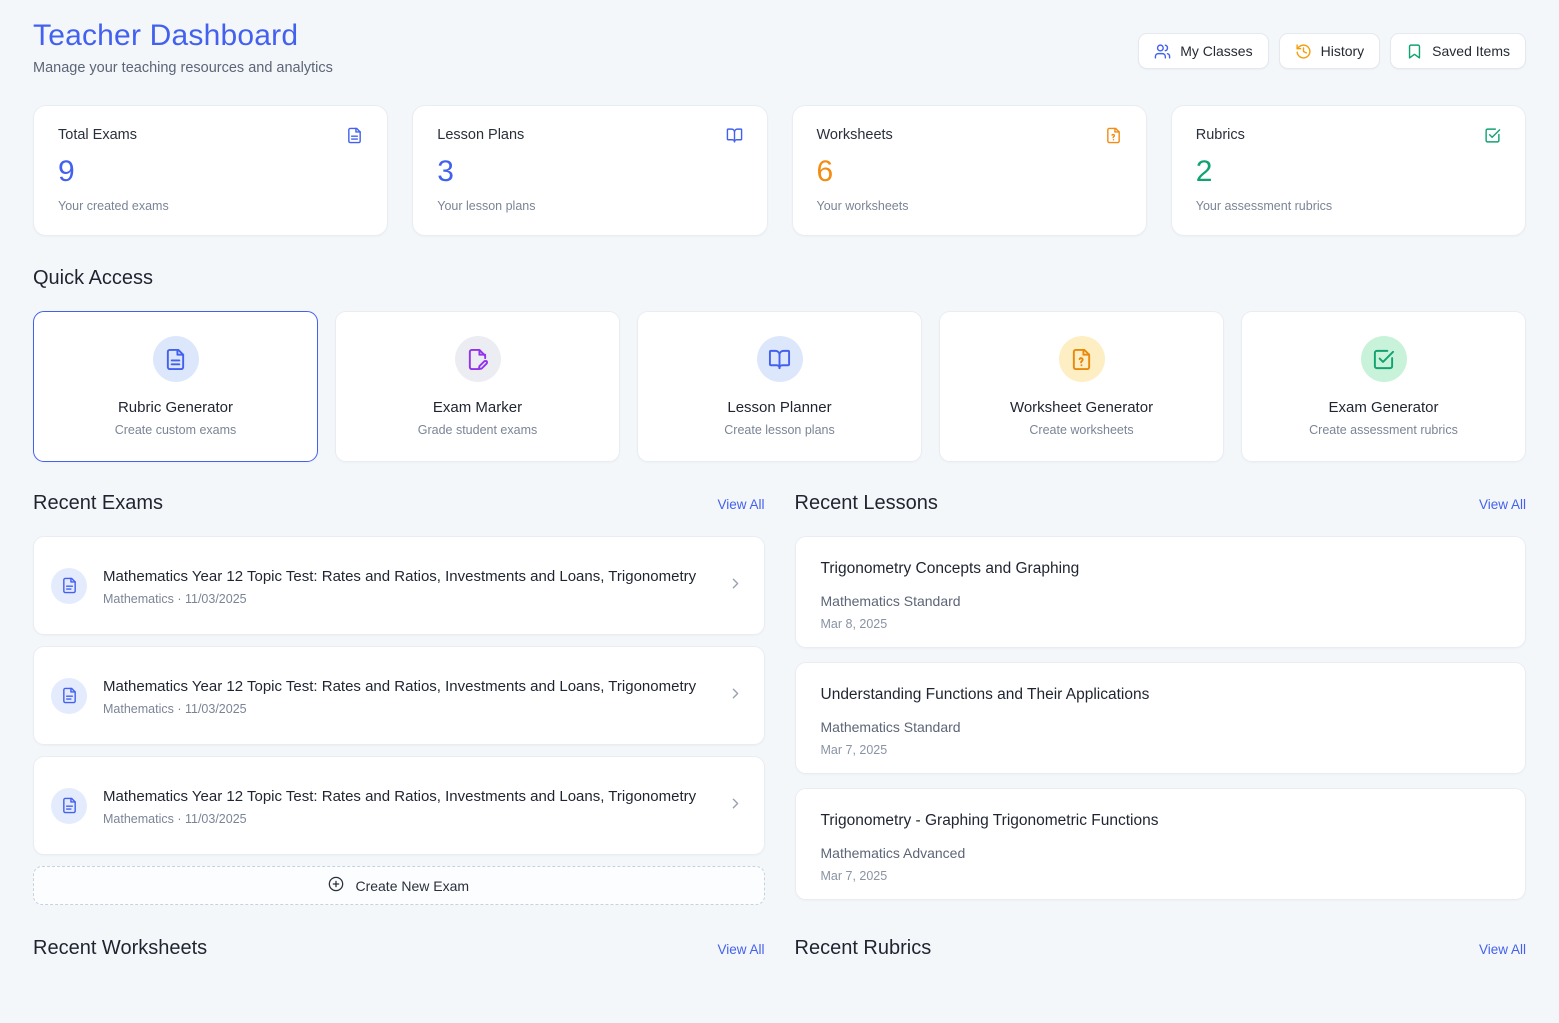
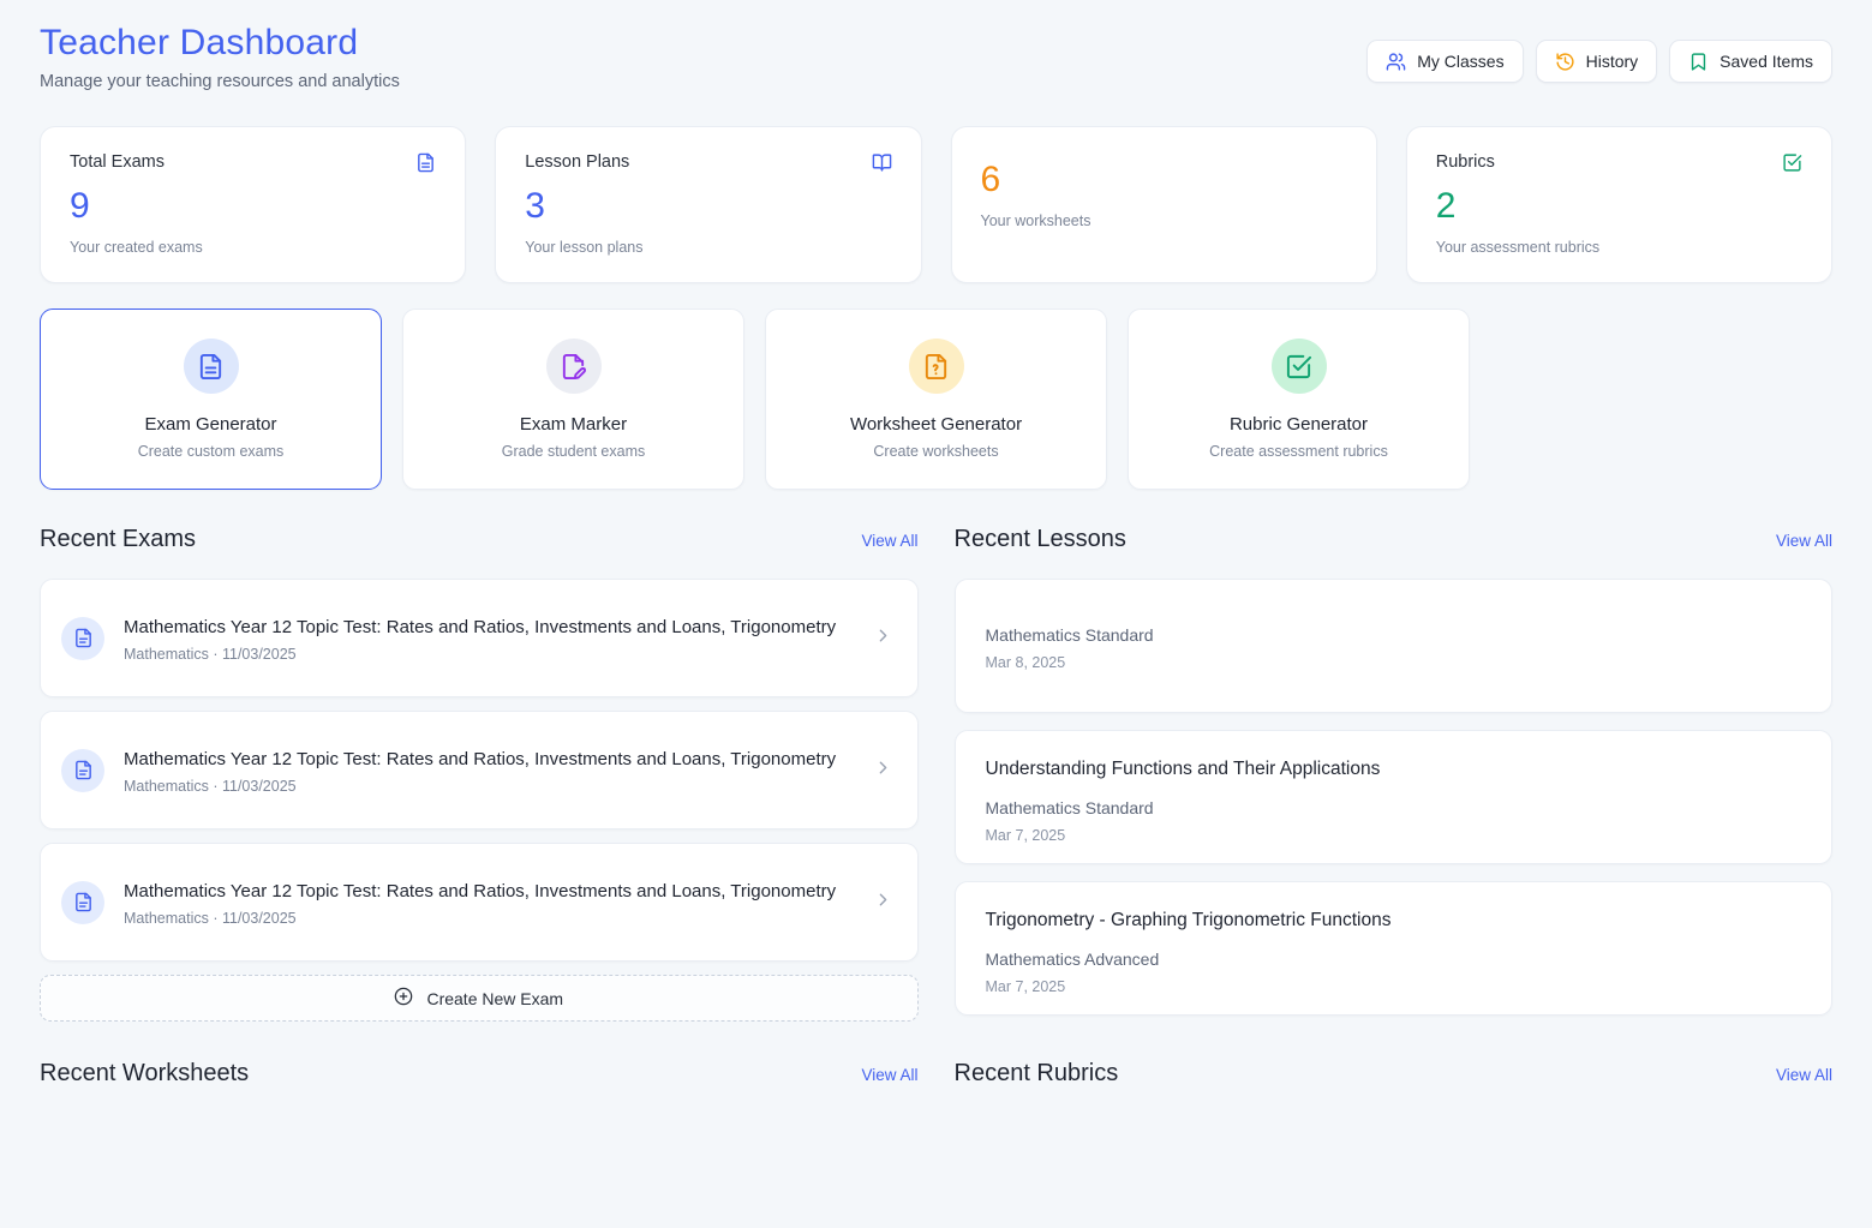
  Teacher Dashboard
  Manage your teaching resources and analytics
  My Classes
  History
  Saved Items
  Total Exams
  9
  Your created exams
  Lesson Plans
  3
  Your lesson plans
- Worksheets
  6
  Your worksheets
  Rubrics
  2
  Your assessment rubrics
- Quick Access
- Rubric Generator
+ Exam Generator
  Create custom exams
  Exam Marker
  Grade student exams
- Lesson Planner
- Create lesson plans
  Worksheet Generator
  Create worksheets
- Exam Generator
+ Rubric Generator
  Create assessment rubrics
  Recent Exams
  View All
  Mathematics Year 12 Topic Test: Rates and Ratios, Investments and Loans, Trigonometry
  Mathematics · 11/03/2025
  Mathematics Year 12 Topic Test: Rates and Ratios, Investments and Loans, Trigonometry
  Mathematics · 11/03/2025
  Mathematics Year 12 Topic Test: Rates and Ratios, Investments and Loans, Trigonometry
  Mathematics · 11/03/2025
  Create New Exam
  Recent Lessons
  View All
- Trigonometry Concepts and Graphing
  Mathematics Standard
  Mar 8, 2025
  Understanding Functions and Their Applications
  Mathematics Standard
  Mar 7, 2025
  Trigonometry - Graphing Trigonometric Functions
  Mathematics Advanced
  Mar 7, 2025
  Recent Worksheets
  View All
  Recent Rubrics
  View All
